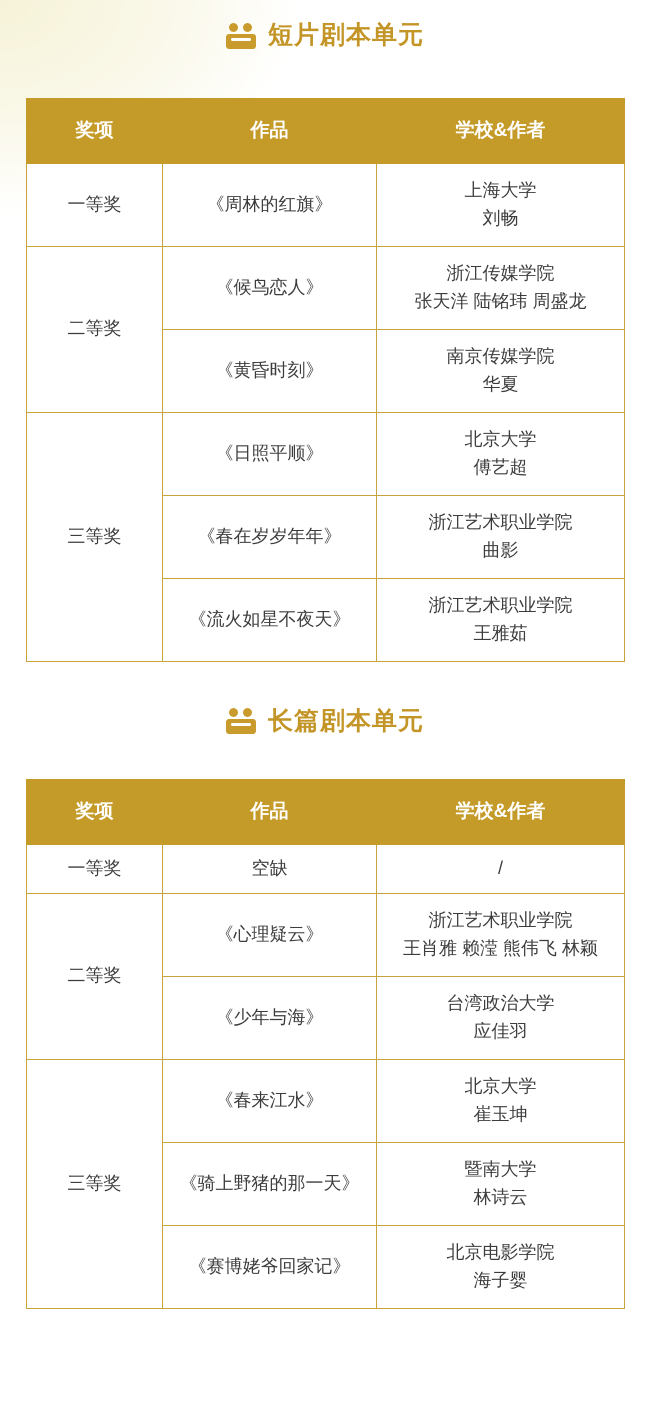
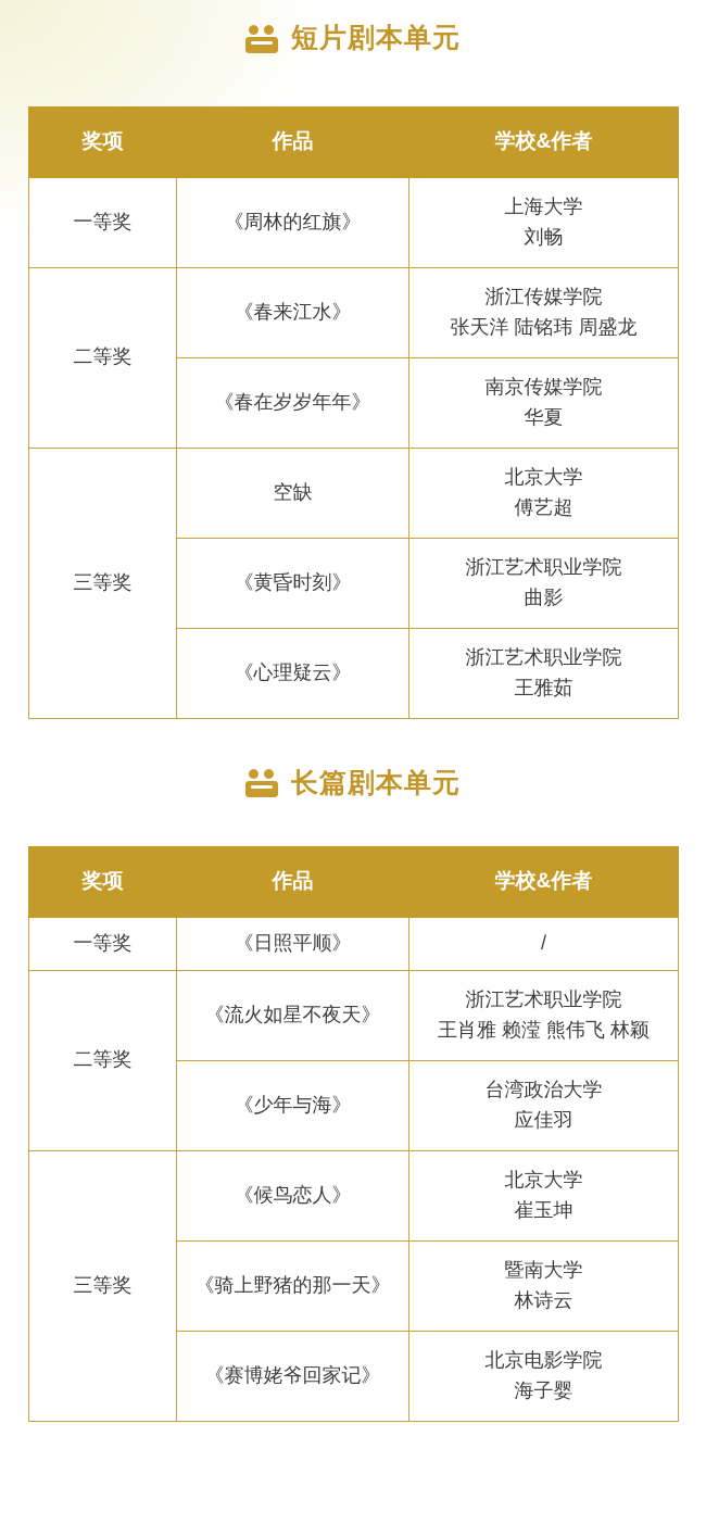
  短片剧本单元
  奖项	作品	学校&作者
  一等奖	《周林的红旗》	上海大学 刘畅
- 二等奖	《候鸟恋人》	浙江传媒学院 张天洋 陆铭玮 周盛龙
+ 二等奖	《春来江水》	浙江传媒学院 张天洋 陆铭玮 周盛龙
- 《黄昏时刻》	南京传媒学院 华夏
+ 《春在岁岁年年》	南京传媒学院 华夏
- 三等奖	《日照平顺》	北京大学 傅艺超
+ 三等奖	空缺	北京大学 傅艺超
- 《春在岁岁年年》	浙江艺术职业学院 曲影
+ 《黄昏时刻》	浙江艺术职业学院 曲影
- 《流火如星不夜天》	浙江艺术职业学院 王雅茹
+ 《心理疑云》	浙江艺术职业学院 王雅茹
  长篇剧本单元
  奖项	作品	学校&作者
- 一等奖	空缺	/
+ 一等奖	《日照平顺》	/
- 二等奖	《心理疑云》	浙江艺术职业学院 王肖雅 赖滢 熊伟飞 林颖
+ 二等奖	《流火如星不夜天》	浙江艺术职业学院 王肖雅 赖滢 熊伟飞 林颖
  《少年与海》	台湾政治大学 应佳羽
- 三等奖	《春来江水》	北京大学 崔玉坤
+ 三等奖	《候鸟恋人》	北京大学 崔玉坤
  《骑上野猪的那一天》	暨南大学 林诗云
  《赛博姥爷回家记》	北京电影学院 海子婴
